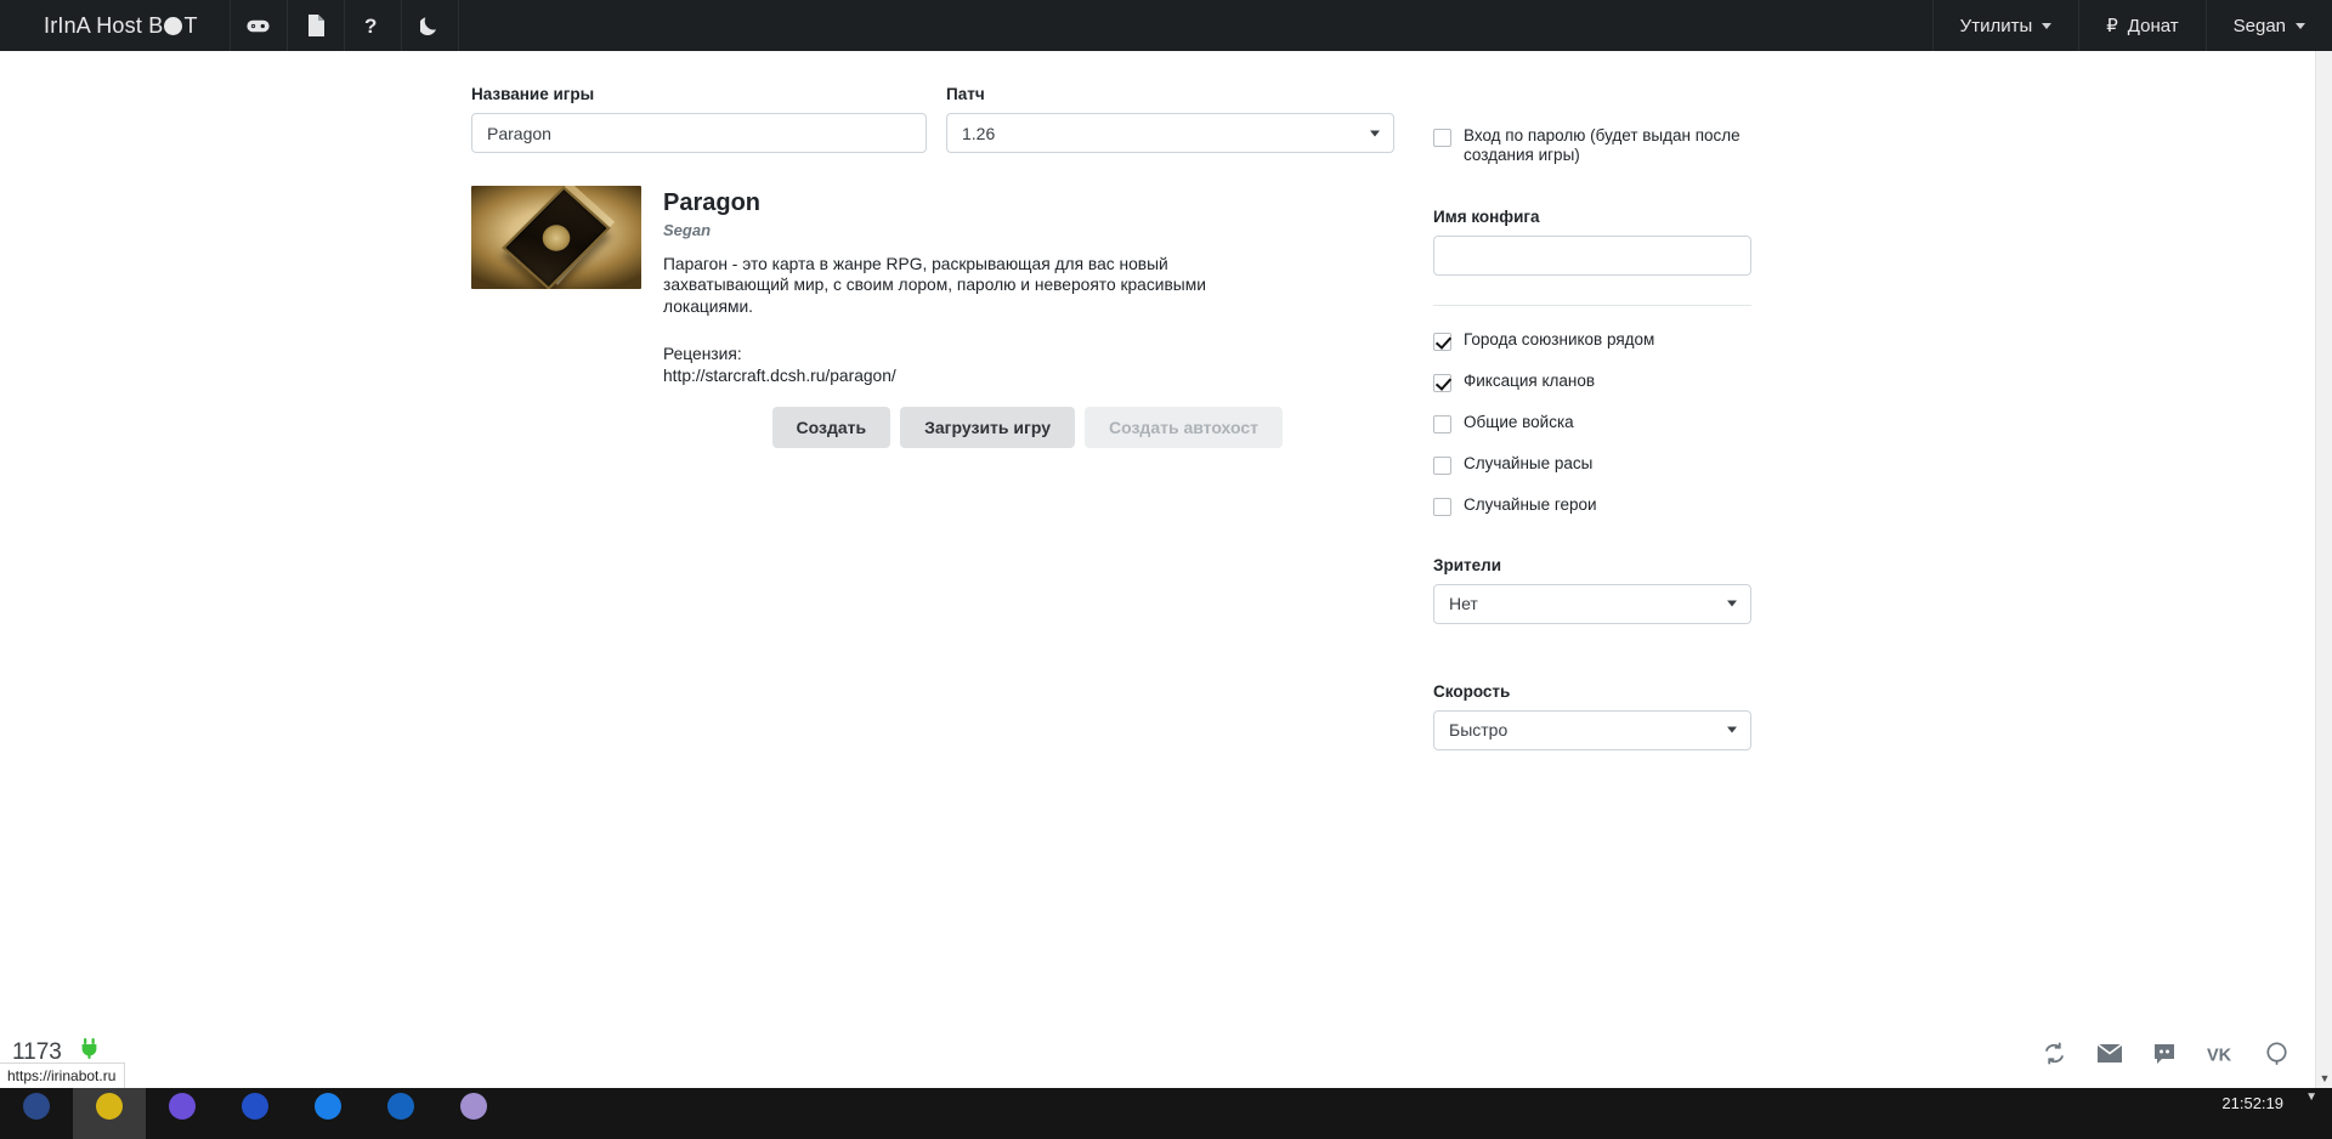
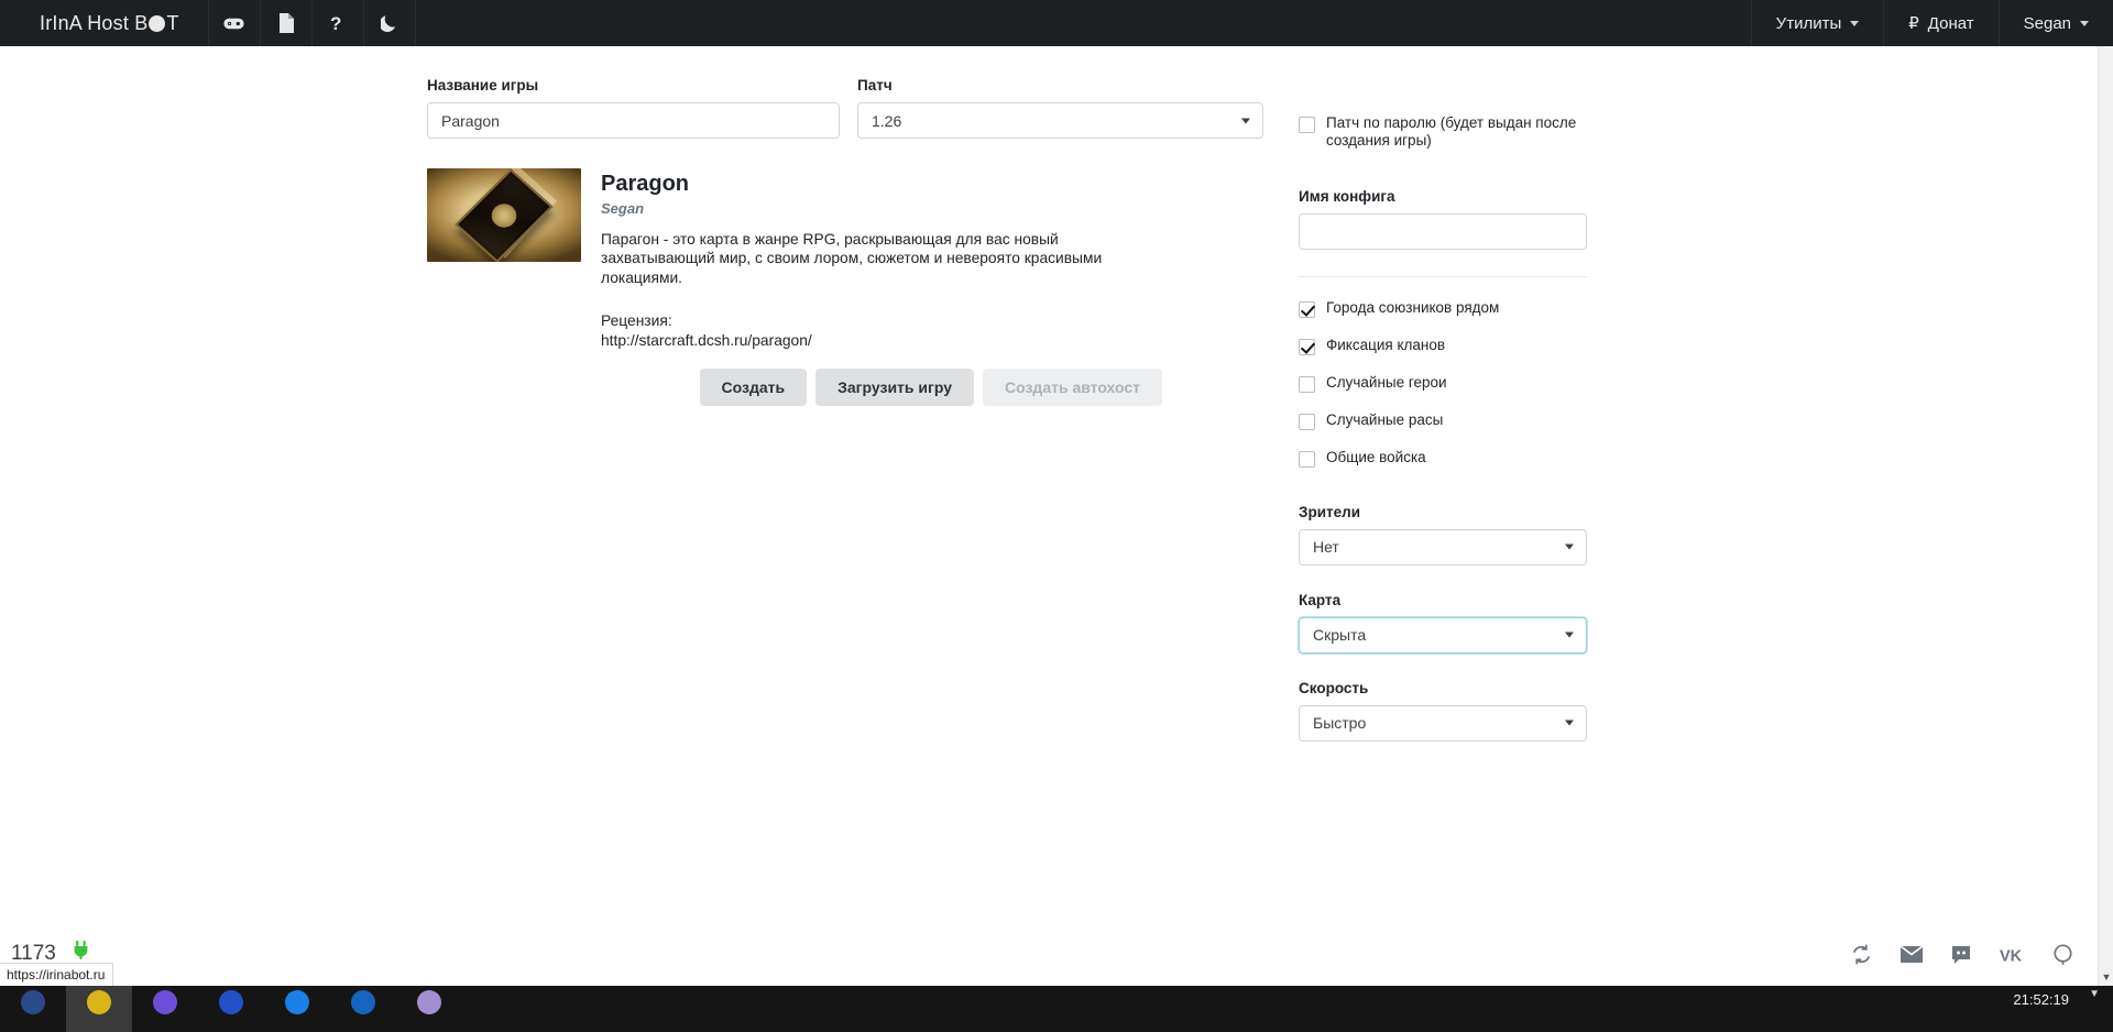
  IrInA Host B
  T
  ?
  Утилиты
  ₽
  Донат
  Segan
  Название игры
  Paragon
  Патч
  1.26
  Paragon
  Segan
- Парагон - это карта в жанре RPG, раскрывающая для вас новый захватывающий мир, с своим лором, паролю и невероято красивыми локациями.
+ Парагон - это карта в жанре RPG, раскрывающая для вас новый захватывающий мир, с своим лором, сюжетом и невероято красивыми локациями.
  Рецензия:
  http://starcraft.dcsh.ru/paragon/
  Создать
  Загрузить игру
  Создать автохост
- Вход по паролю (будет выдан после создания игры)
+ Патч по паролю (будет выдан после создания игры)
  Имя конфига
  Города союзников рядом
  Фиксация кланов
- Общие войска
+ Случайные герои
  Случайные расы
- Случайные герои
+ Общие войска
  Зрители
  Нет
+ Карта
+ Скрыта
  Скорость
  Быстро
  VK
  1173
  https://irinabot.ru
  ▼
  21:52:19
  ▼
